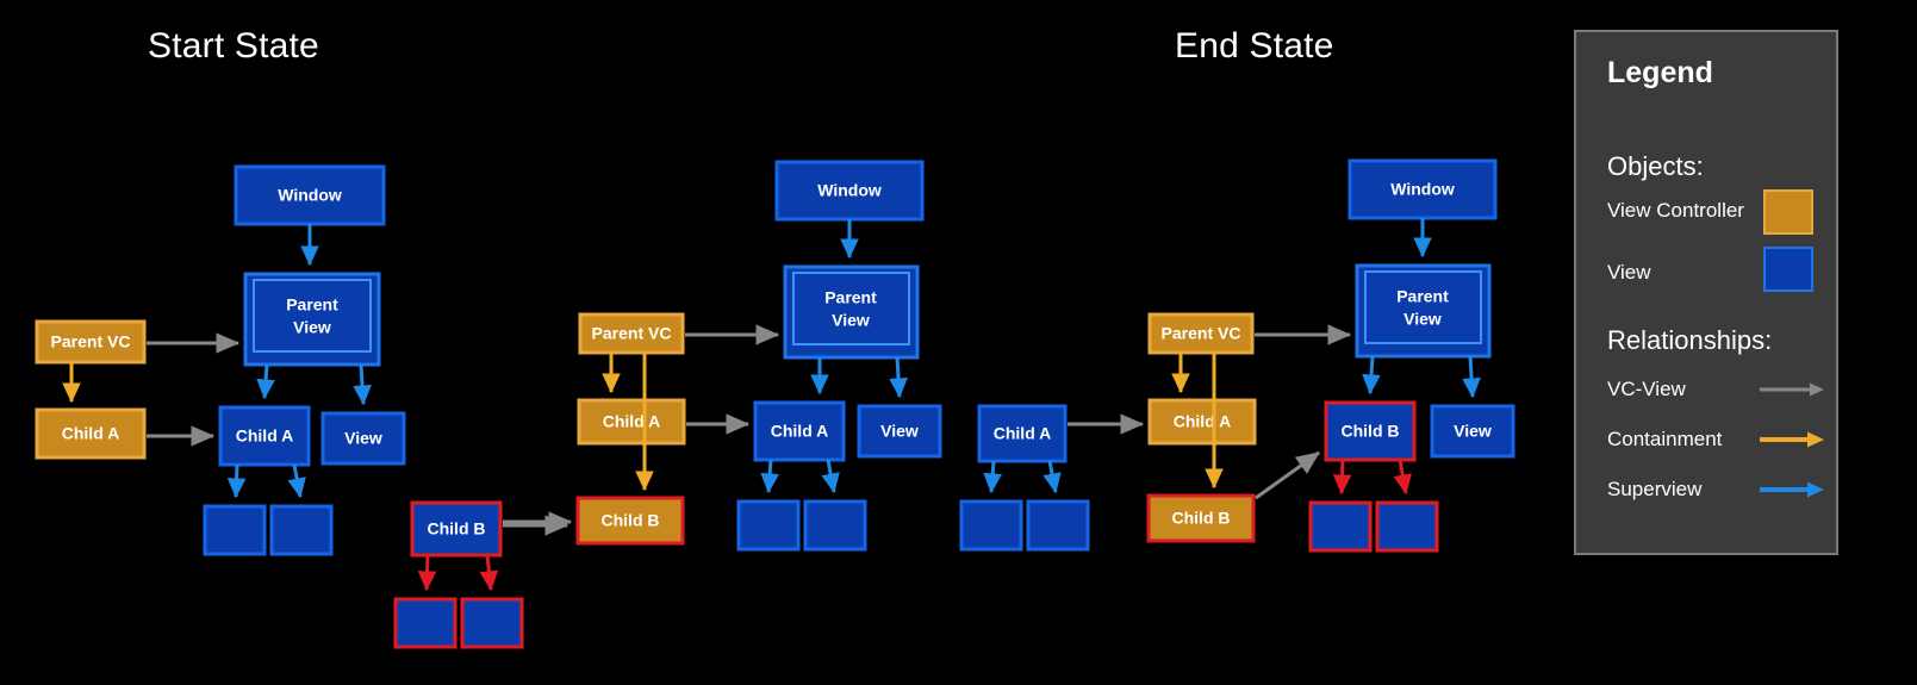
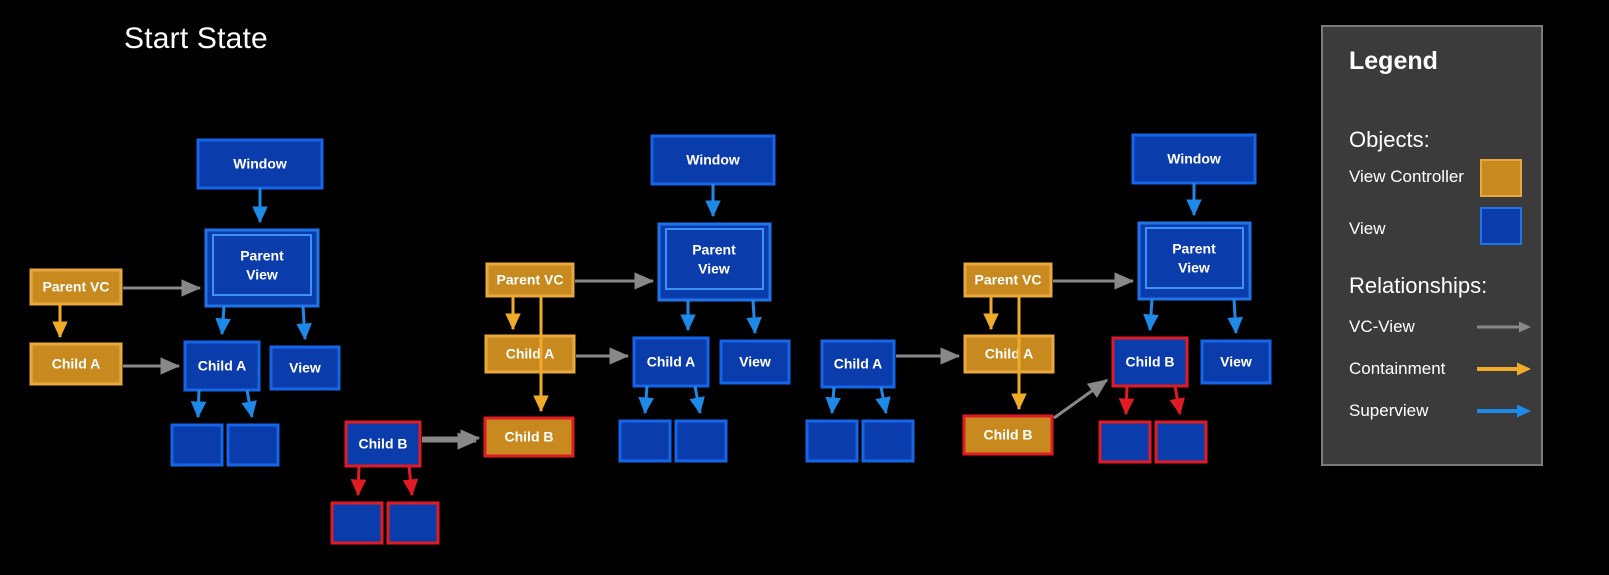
  Start State
- End State
  Window
  Parent
  View
  Parent VC
  Child A
  Child A
  View
  Child B
  Window
  Parent
  View
  Parent VC
  Child A
  Child B
  Child A
  View
  Window
  Parent
  View
  Parent VC
  Child A
  Child B
  Child A
  Child B
  View
  Legend
  Objects:
  View Controller
  View
  Relationships:
  VC-View
  Containment
  Superview
